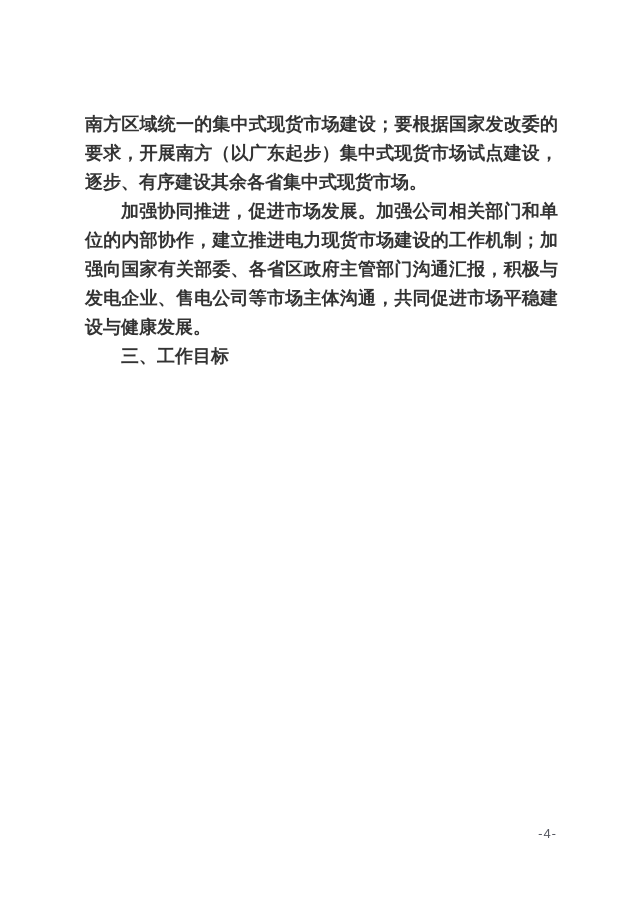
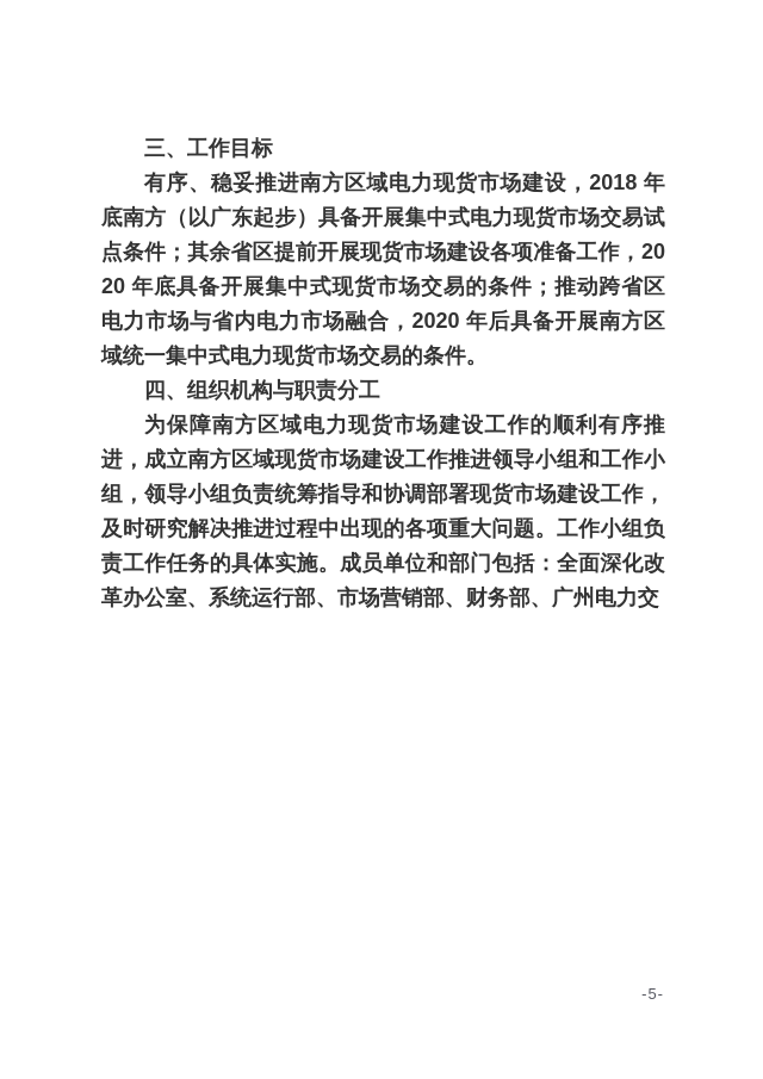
- 南方区域统一的集中式现货市场建设；要根据国家发改委的要求，开展南方（以广东起步）集中式现货市场试点建设，逐步、有序建设其余各省集中式现货市场。
- 加强协同推进，促进市场发展。加强公司相关部门和单位的内部协作，建立推进电力现货市场建设的工作机制；加强向国家有关部委、各省区政府主管部门沟通汇报，积极与发电企业、售电公司等市场主体沟通，共同促进市场平稳建设与健康发展。
  三、工作目标
+ 有序、稳妥推进南方区域电力现货市场建设，2018 年底南方（以广东起步）具备开展集中式电力现货市场交易试点条件；其余省区提前开展现货市场建设各项准备工作，2020 年底具备开展集中式现货市场交易的条件；推动跨省区电力市场与省内电力市场融合，2020 年后具备开展南方区域统一集中式电力现货市场交易的条件。
+ 四、组织机构与职责分工
+ 为保障南方区域电力现货市场建设工作的顺利有序推进，成立南方区域现货市场建设工作推进领导小组和工作小组，领导小组负责统筹指导和协调部署现货市场建设工作，及时研究解决推进过程中出现的各项重大问题。工作小组负责工作任务的具体实施。成员单位和部门包括：全面深化改革办公室、系统运行部、市场营销部、财务部、广州电力交
- -4-
+ -5-
